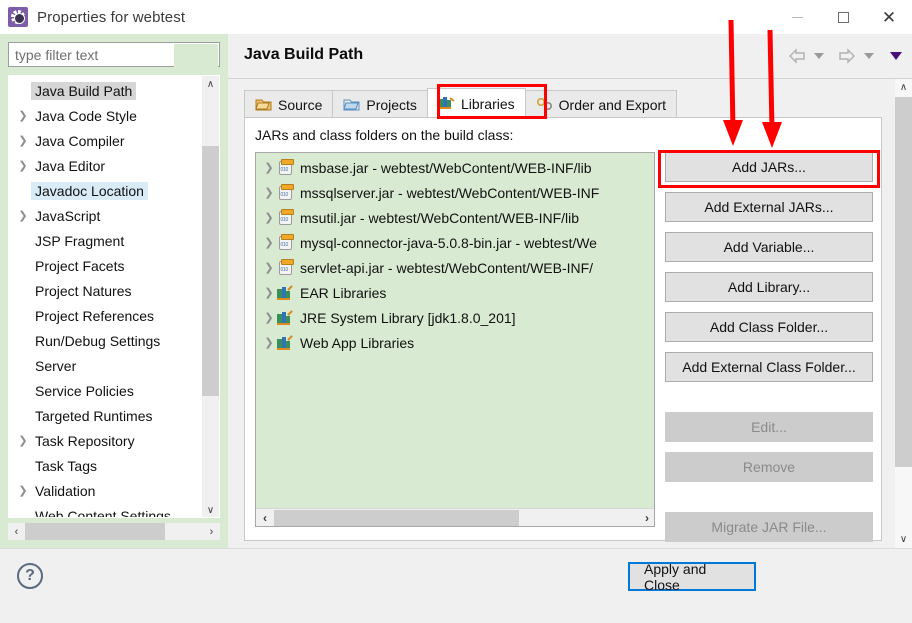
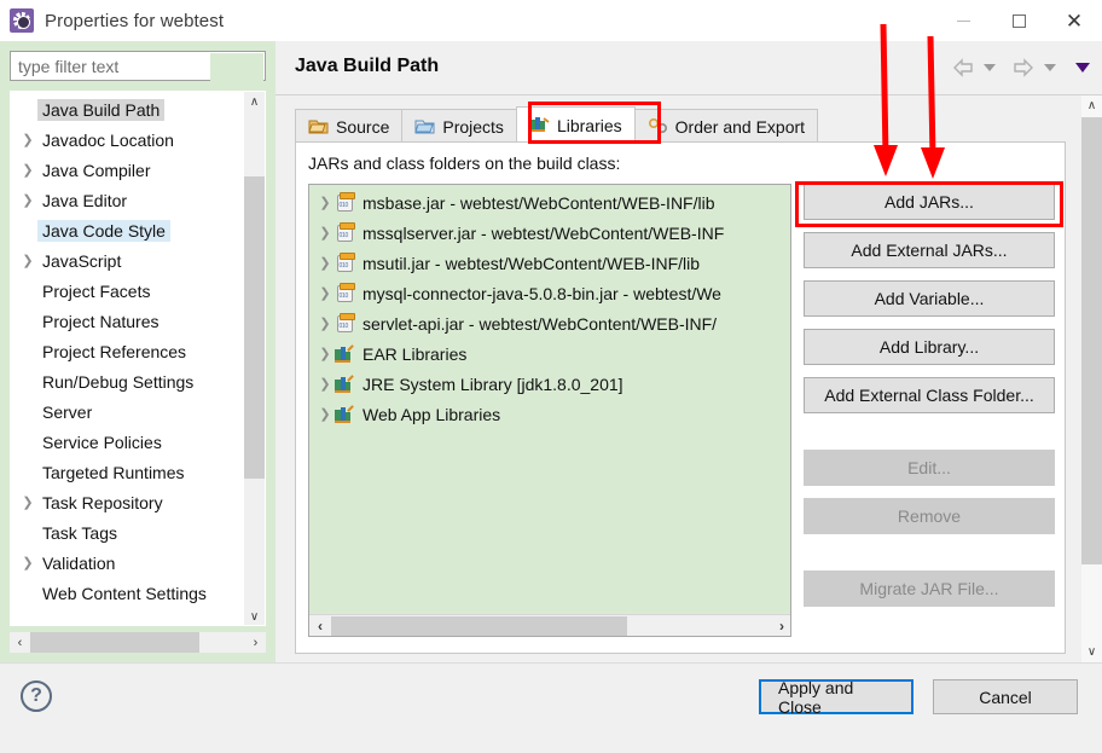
  Properties for webtest
  ✕
  Java Build Path
  type filter text
  Java Build Path
  ❯
- Java Code Style
+ Javadoc Location
  ❯
  Java Compiler
  ❯
  Java Editor
- Javadoc Location
+ Java Code Style
  ❯
  JavaScript
- JSP Fragment
  Project Facets
  Project Natures
  Project References
  Run/Debug Settings
  Server
  Service Policies
  Targeted Runtimes
  ❯
  Task Repository
  Task Tags
  ❯
  Validation
  Web Content Settings
  ∧
  ∨
  ‹
  ›
  Source
  Projects
  Libraries
  Order and Export
  JARs and class folders on the build class:
  ❯
  msbase.jar - webtest/WebContent/WEB-INF/lib
  ❯
  mssqlserver.jar - webtest/WebContent/WEB-INF
  ❯
  msutil.jar - webtest/WebContent/WEB-INF/lib
  ❯
  mysql-connector-java-5.0.8-bin.jar - webtest/We
  ❯
  servlet-api.jar - webtest/WebContent/WEB-INF/
  ❯
  EAR Libraries
  ❯
  JRE System Library [jdk1.8.0_201]
  ❯
  Web App Libraries
  ‹
  ›
  Add JARs...
  Add External JARs...
  Add Variable...
  Add Library...
- Add Class Folder...
  Add External Class Folder...
  Edit...
  Remove
  Migrate JAR File...
  ∧
  ∨
  ?
  Apply and Close
+ Cancel
